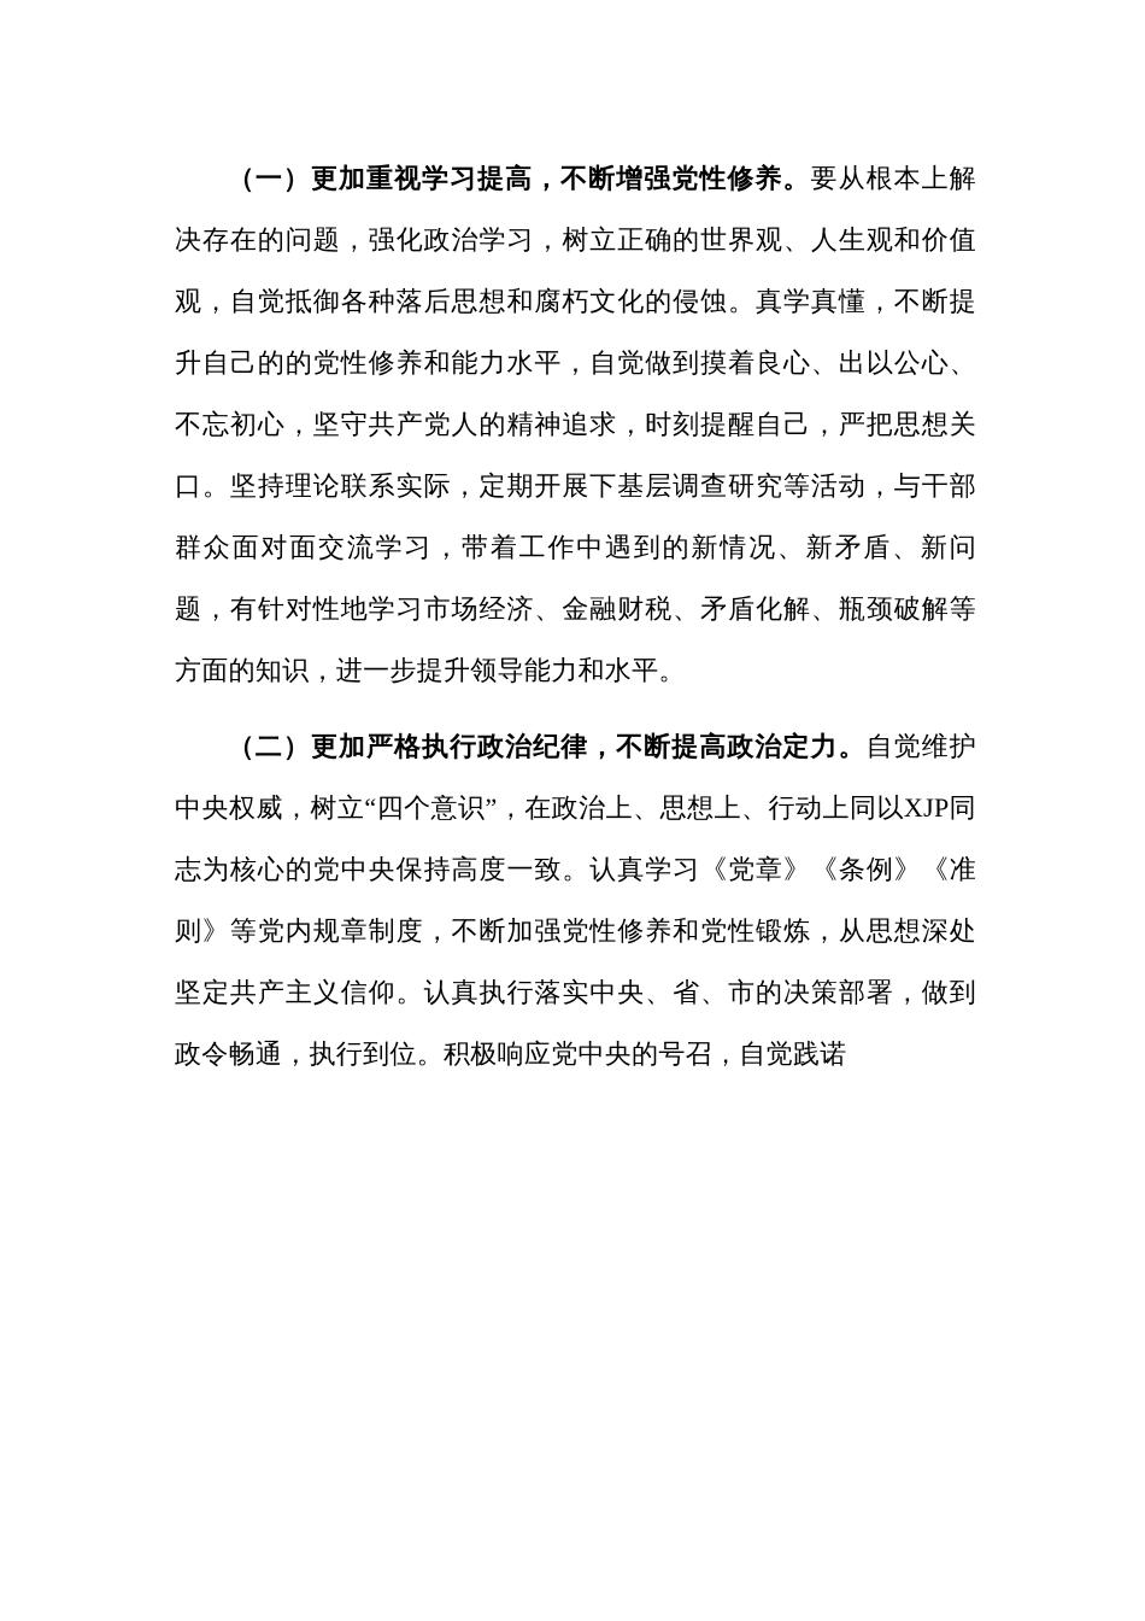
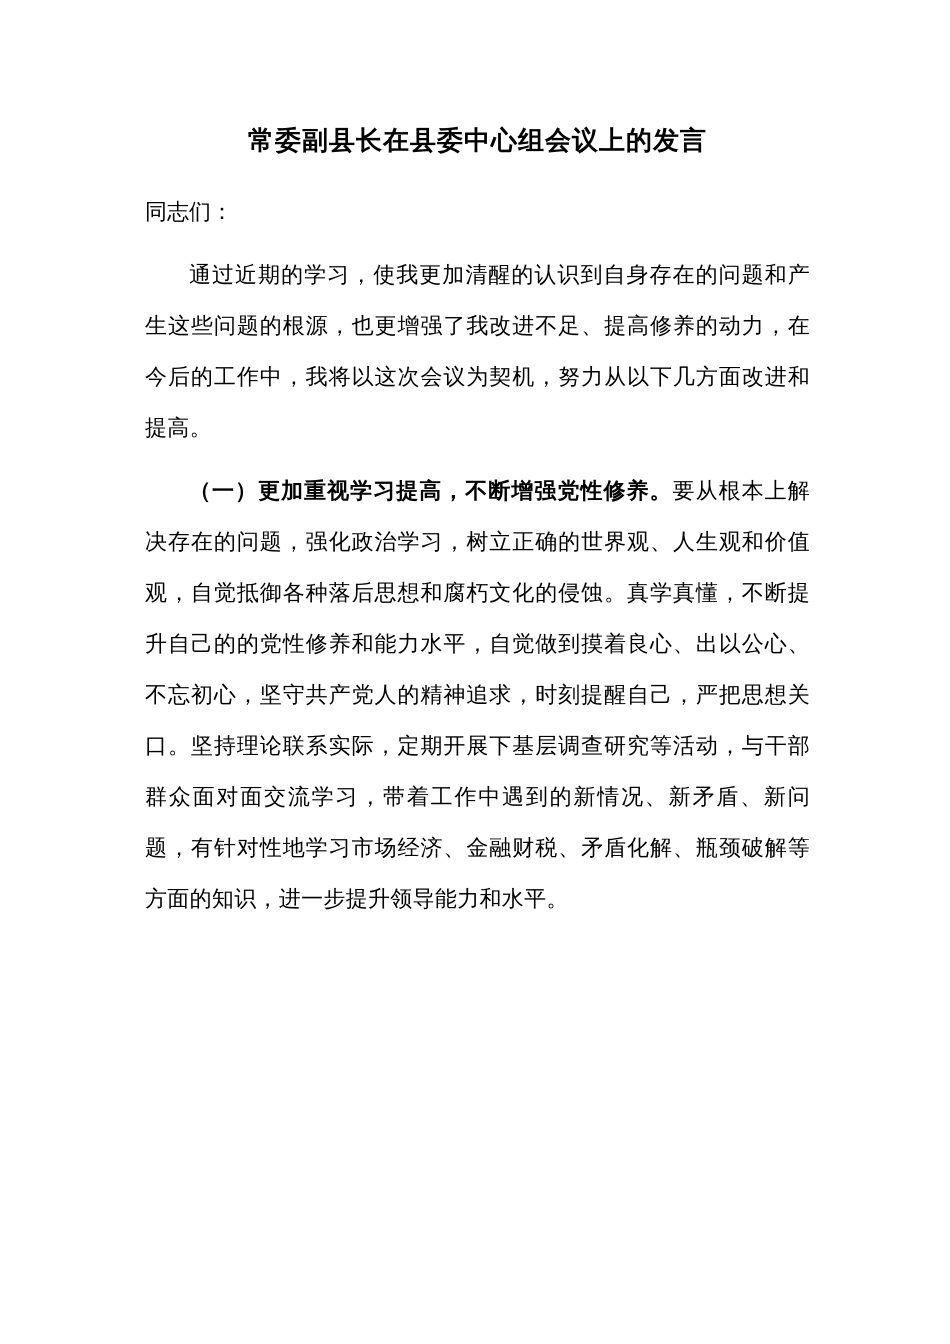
+ 常委副县长在县委中心组会议上的发言
+ 同志们：
+ 通过近期的学习，使我更加清醒的认识到自身存在的问题和产生这些问题的根源，也更增强了我改进不足、提高修养的动力，在今后的工作中，我将以这次会议为契机，努力从以下几方面改进和提高。
  （一）更加重视学习提高，不断增强党性修养。要从根本上解决存在的问题，强化政治学习，树立正确的世界观、人生观和价值观，自觉抵御各种落后思想和腐朽文化的侵蚀。真学真懂，不断提升自己的的党性修养和能力水平，自觉做到摸着良心、出以公心、不忘初心，坚守共产党人的精神追求，时刻提醒自己，严把思想关口。坚持理论联系实际，定期开展下基层调查研究等活动，与干部群众面对面交流学习，带着工作中遇到的新情况、新矛盾、新问题，有针对性地学习市场经济、金融财税、矛盾化解、瓶颈破解等方面的知识，进一步提升领导能力和水平。
- （二）更加严格执行政治纪律，不断提高政治定力。自觉维护中央权威，树立“四个意识”，在政治上、思想上、行动上同以XJP同志为核心的党中央保持高度一致。认真学习《党章》《条例》《准则》等党内规章制度，不断加强党性修养和党性锻炼，从思想深处坚定共产主义信仰。认真执行落实中央、省、市的决策部署，做到政令畅通，执行到位。积极响应党中央的号召，自觉践诺
